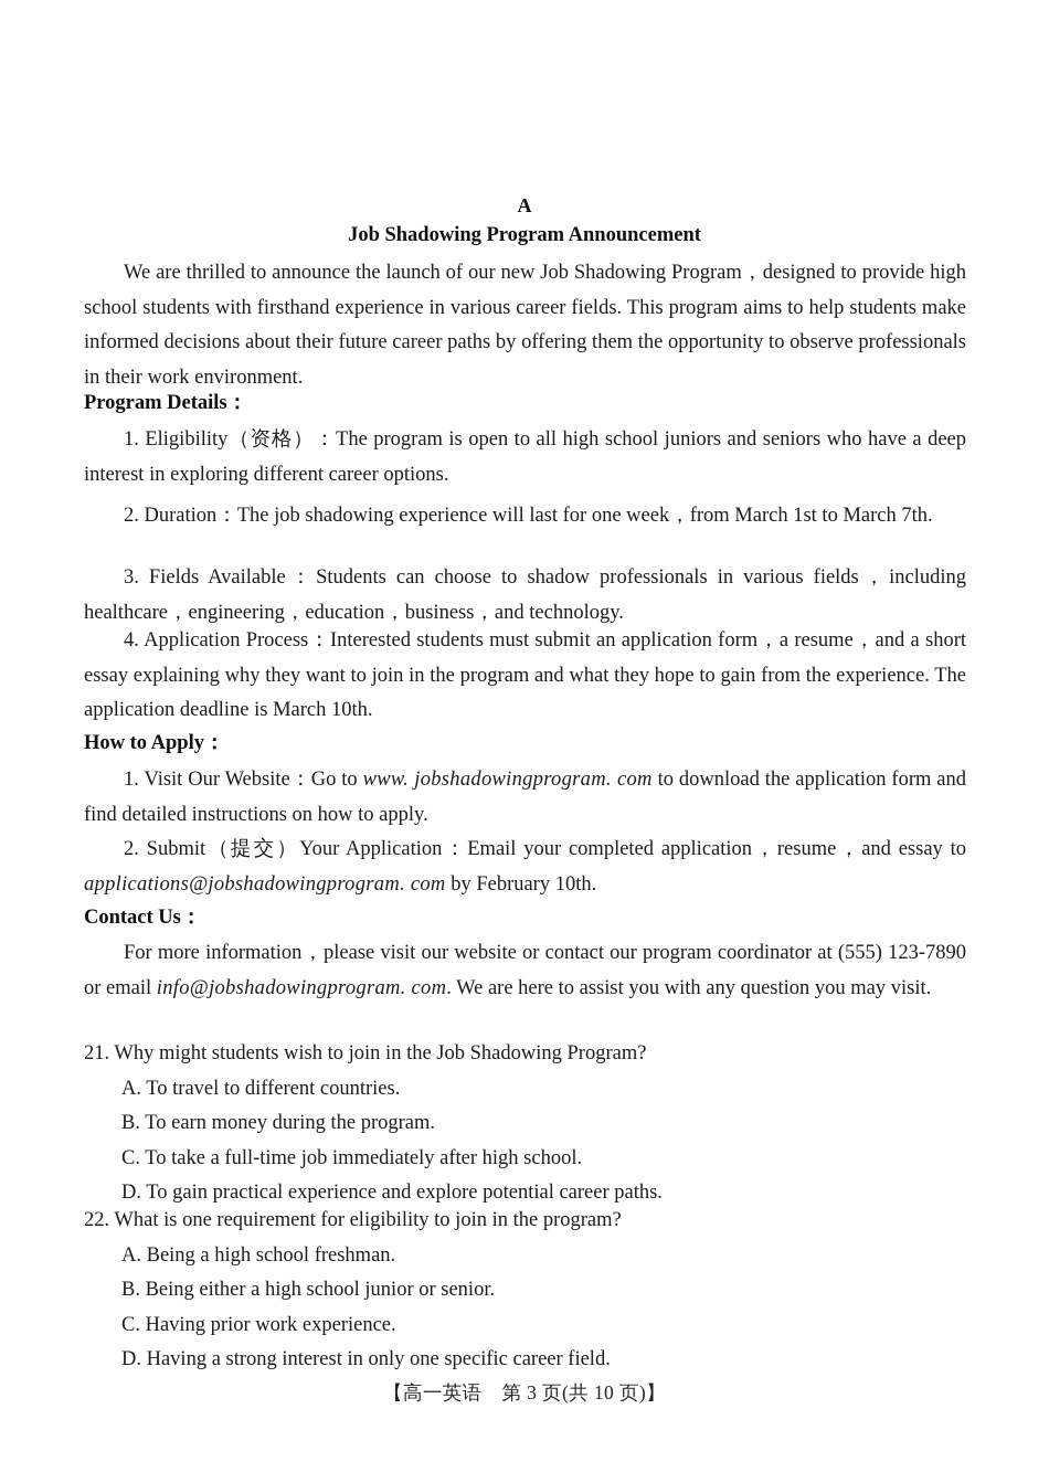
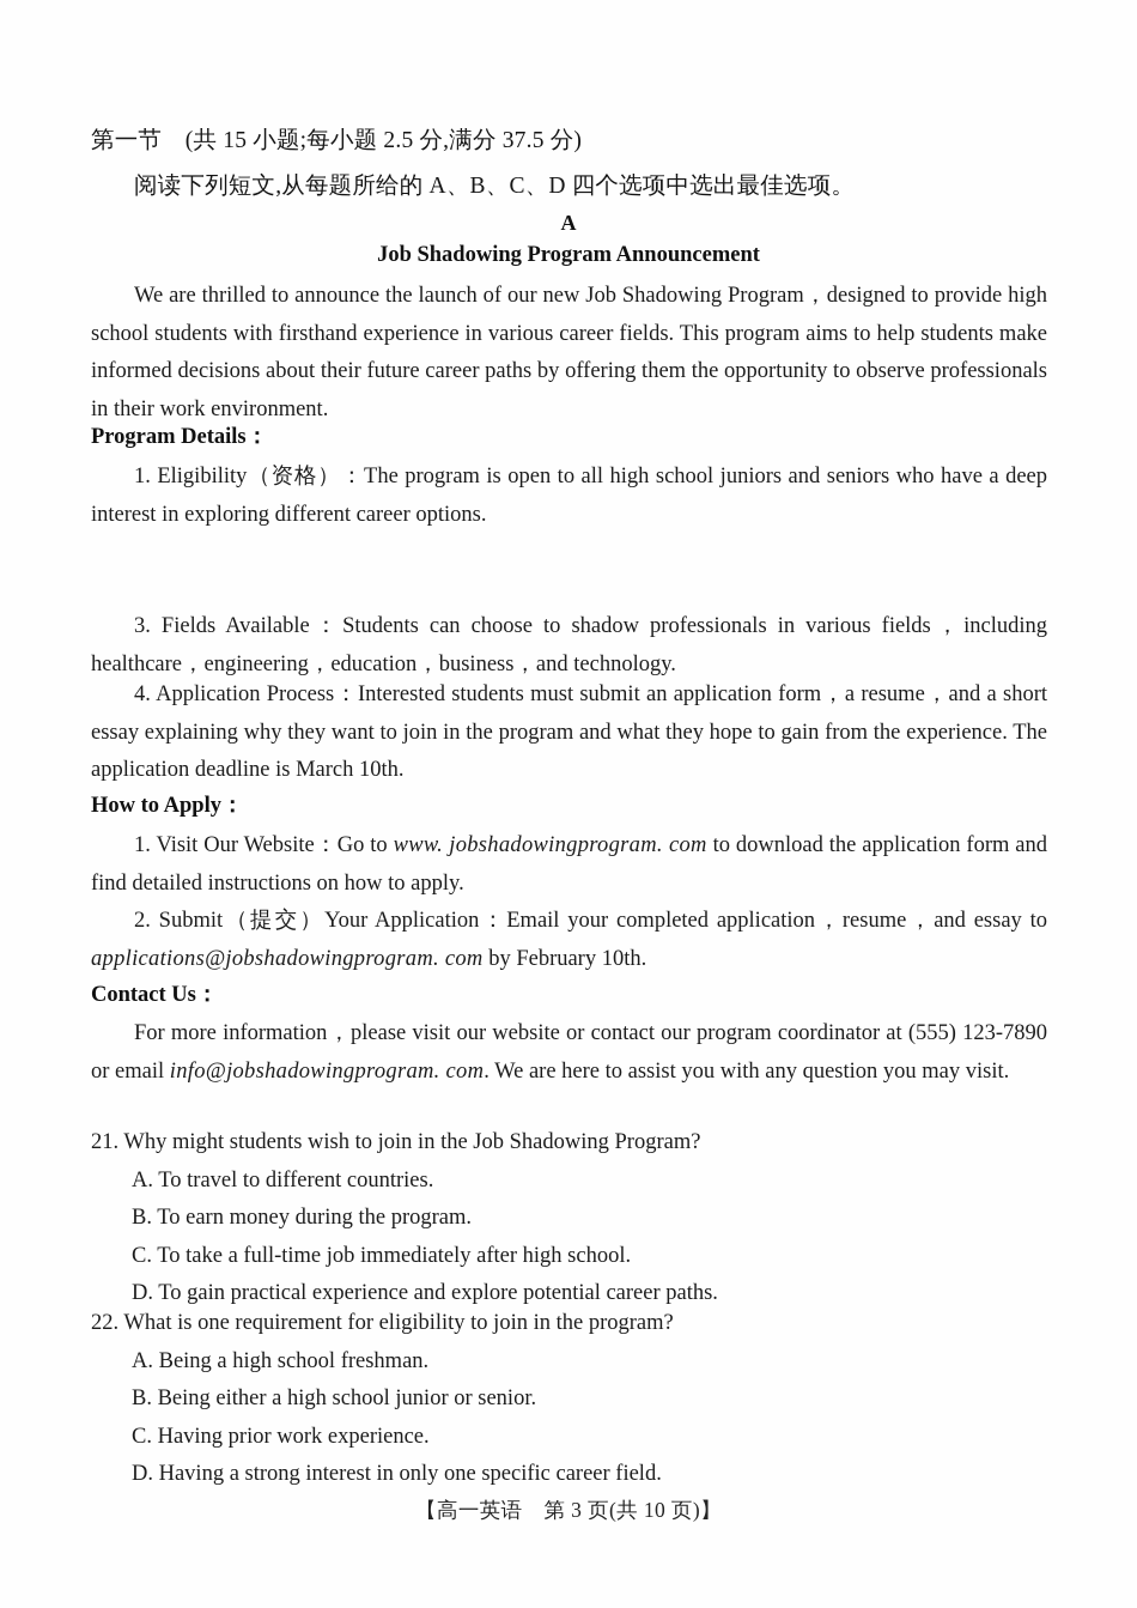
+ 第一节 (共 15 小题;每小题 2.5 分,满分 37.5 分)
+ 阅读下列短文,从每题所给的 A、B、C、D 四个选项中选出最佳选项。
  A
  Job Shadowing Program Announcement
  We are thrilled to announce the launch of our new Job Shadowing Program，designed to provide high school students with firsthand experience in various career fields. This program aims to help students make informed decisions about their future career paths by offering them the opportunity to observe professionals in their work environment.
  Program Details：
  1. Eligibility（资格）：The program is open to all high school juniors and seniors who have a deep interest in exploring different career options.
- 2. Duration：The job shadowing experience will last for one week，from March 1st to March 7th.
  3. Fields Available：Students can choose to shadow professionals in various fields，including healthcare，engineering，education，business，and technology.
  4. Application Process：Interested students must submit an application form，a resume，and a short essay explaining why they want to join in the program and what they hope to gain from the experience. The application deadline is March 10th.
  How to Apply：
  1. Visit Our Website：Go to www. jobshadowingprogram. com to download the application form and find detailed instructions on how to apply.
  2. Submit（提交）Your Application：Email your completed application，resume，and essay to applications@jobshadowingprogram. com by February 10th.
  Contact Us：
  For more information，please visit our website or contact our program coordinator at (555) 123-7890 or email info@jobshadowingprogram. com. We are here to assist you with any question you may visit.
  21. Why might students wish to join in the Job Shadowing Program?
  A. To travel to different countries.
  B. To earn money during the program.
  C. To take a full-time job immediately after high school.
  D. To gain practical experience and explore potential career paths.
  22. What is one requirement for eligibility to join in the program?
  A. Being a high school freshman.
  B. Being either a high school junior or senior.
  C. Having prior work experience.
  D. Having a strong interest in only one specific career field.
  【高一英语 第 3 页(共 10 页)】
